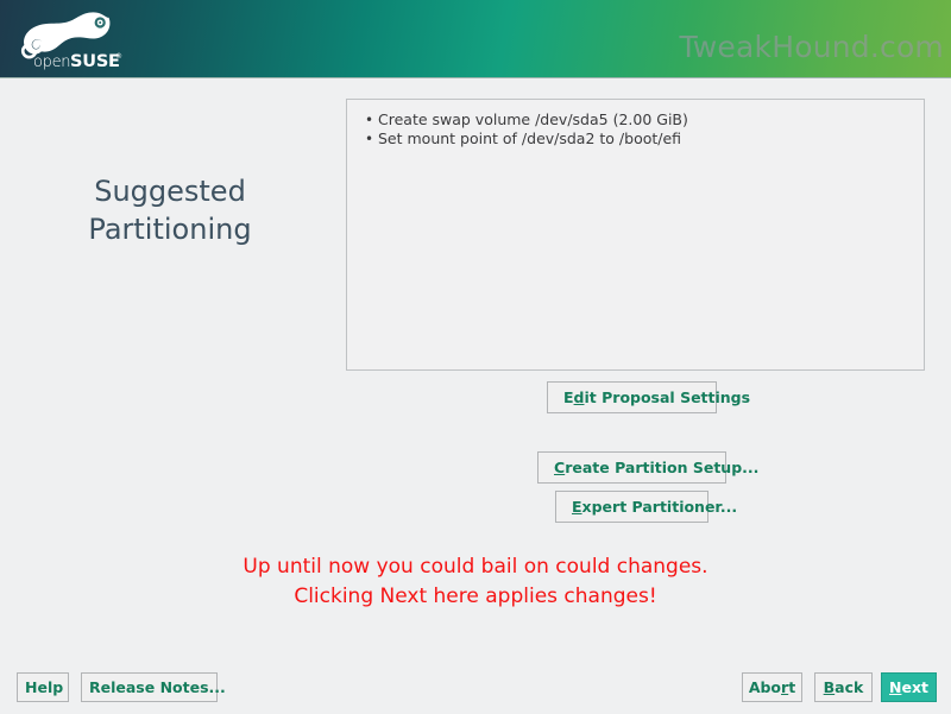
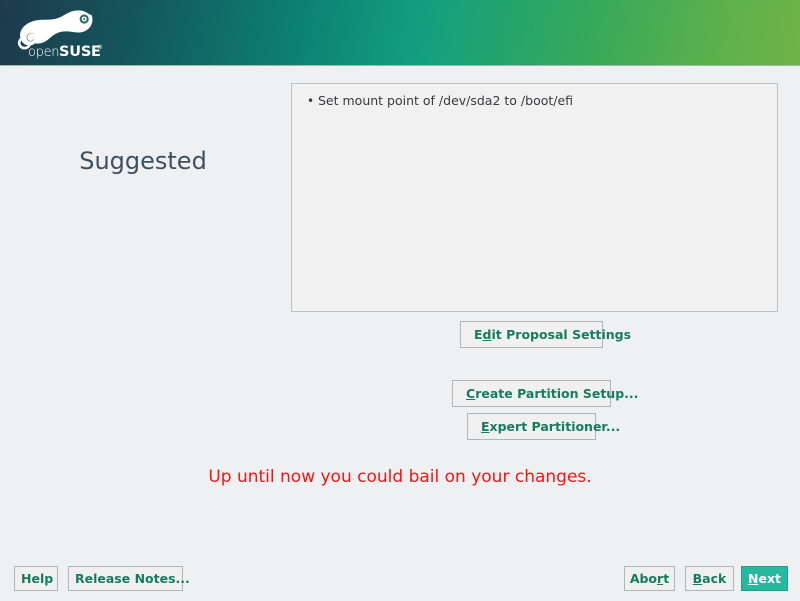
  open
  SUSE
- TweakHound.com
  Suggested
- Partitioning
- Create swap volume /dev/sda5 (2.00 GiB)
  Set mount point of /dev/sda2 to /boot/efi
  Edit Proposal Settings
  Create Partition Setup...
  Expert Partitioner...
- Up until now you could bail on could changes.
+ Up until now you could bail on your changes.
- Clicking Next here applies changes!
  Help
  Release Notes...
  Abort
  Back
  Next
